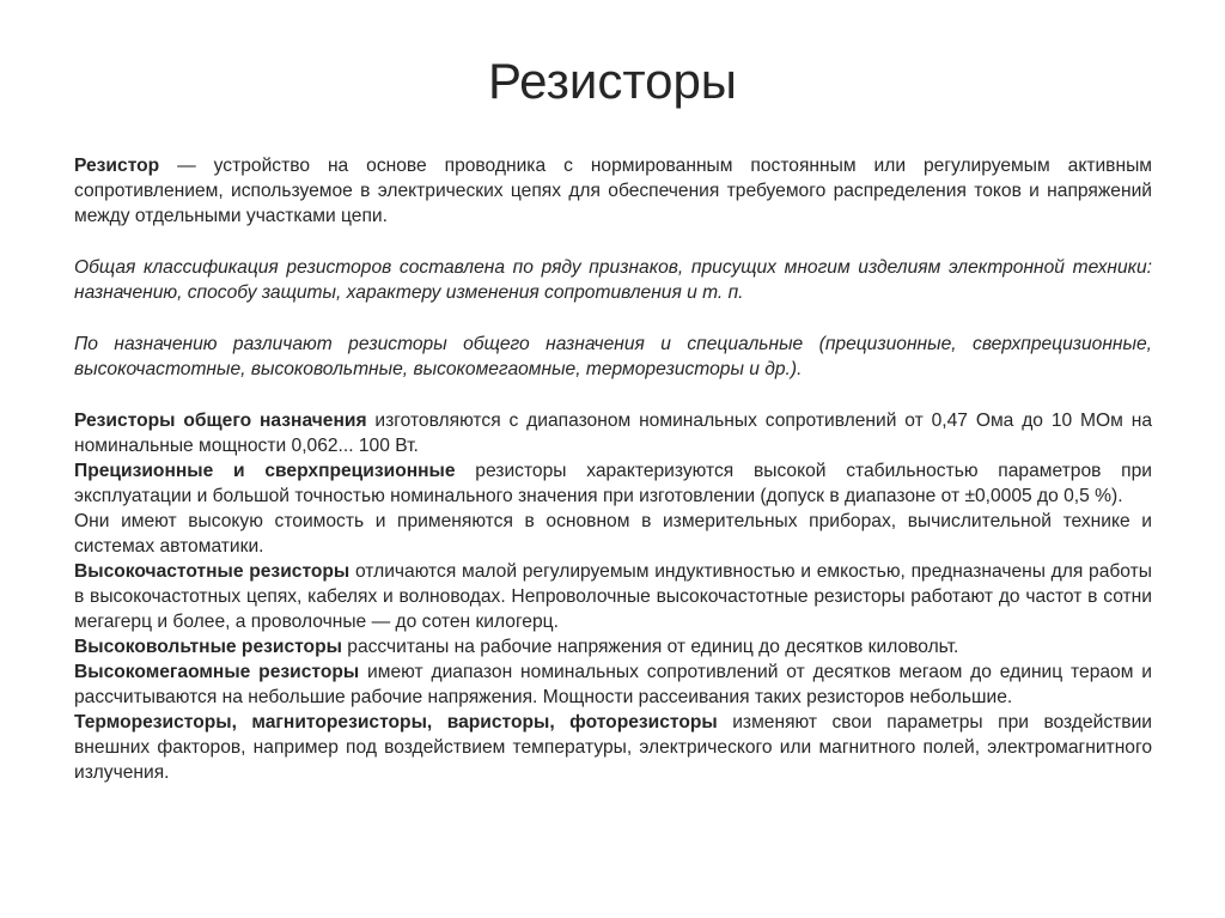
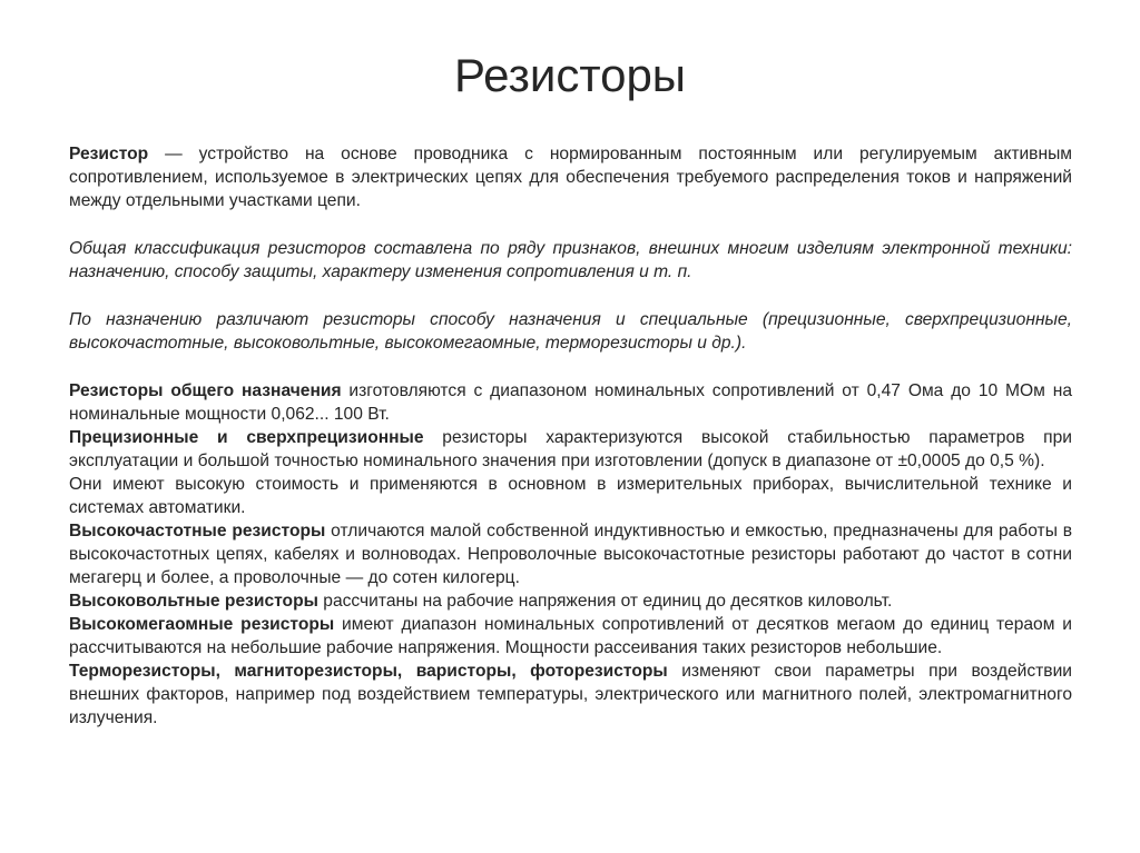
  Резисторы
  Резистор — устройство на основе проводника с нормированным постоянным или регулируемым активным сопротивлением, используемое в электрических цепях для обеспечения требуемого распределения токов и напряжений между отдельными участками цепи.
- Общая классификация резисторов составлена по ряду признаков, присущих многим изделиям электронной техники: назначению, способу защиты, характеру изменения сопротивления и т. п.
+ Общая классификация резисторов составлена по ряду признаков, внешних многим изделиям электронной техники: назначению, способу защиты, характеру изменения сопротивления и т. п.
- По назначению различают резисторы общего назначения и специальные (прецизионные, сверхпрецизионные, высокочастотные, высоковольтные, высокомегаомные, терморезисторы и др.).
+ По назначению различают резисторы способу назначения и специальные (прецизионные, сверхпрецизионные, высокочастотные, высоковольтные, высокомегаомные, терморезисторы и др.).
  Резисторы общего назначения изготовляются с диапазоном номинальных сопротивлений от 0,47 Ома до 10 МОм на номинальные мощности 0,062... 100 Вт.
  Прецизионные и сверхпрецизионные резисторы характеризуются высокой стабильностью параметров при эксплуатации и большой точностью номинального значения при изготовлении (допуск в диапазоне от ±0,0005 до 0,5 %).
  Они имеют высокую стоимость и применяются в основном в измерительных приборах, вычислительной технике и системах автоматики.
- Высокочастотные резисторы отличаются малой регулируемым индуктивностью и емкостью, предназначены для работы в высокочастотных цепях, кабелях и волноводах. Непроволочные высокочастотные резисторы работают до частот в сотни мегагерц и более, а проволочные — до сотен килогерц.
+ Высокочастотные резисторы отличаются малой собственной индуктивностью и емкостью, предназначены для работы в высокочастотных цепях, кабелях и волноводах. Непроволочные высокочастотные резисторы работают до частот в сотни мегагерц и более, а проволочные — до сотен килогерц.
  Высоковольтные резисторы рассчитаны на рабочие напряжения от единиц до десятков киловольт.
  Высокомегаомные резисторы имеют диапазон номинальных сопротивлений от десятков мегаом до единиц тераом и рассчитываются на небольшие рабочие напряжения. Мощности рассеивания таких резисторов небольшие.
  Терморезисторы, магниторезисторы, варисторы, фоторезисторы изменяют свои параметры при воздействии внешних факторов, например под воздействием температуры, электрического или магнитного полей, электромагнитного излучения.
